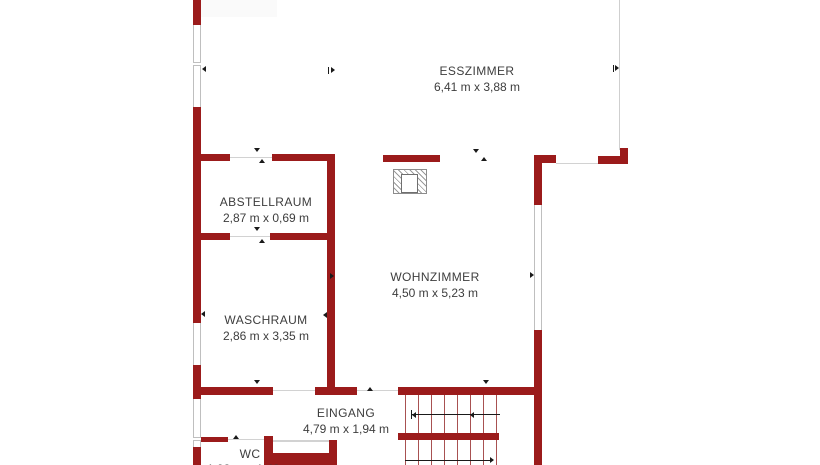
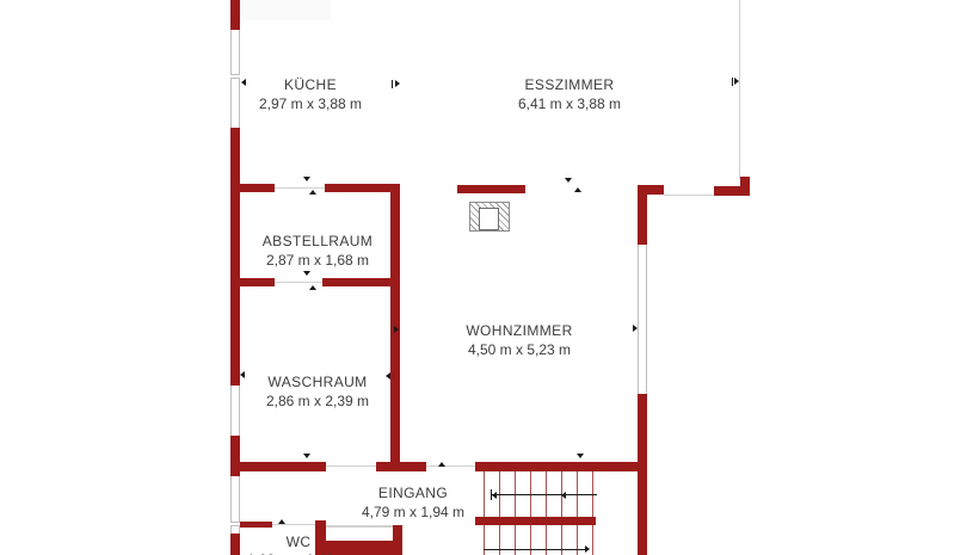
+ KÜCHE
+ 2,97 m x 3,88 m
  ESSZIMMER
  6,41 m x 3,88 m
  ABSTELLRAUM
- 2,87 m x 0,69 m
+ 2,87 m x 1,68 m
  WOHNZIMMER
  4,50 m x 5,23 m
  WASCHRAUM
- 2,86 m x 3,35 m
+ 2,86 m x 2,39 m
  EINGANG
  4,79 m x 1,94 m
  WC
